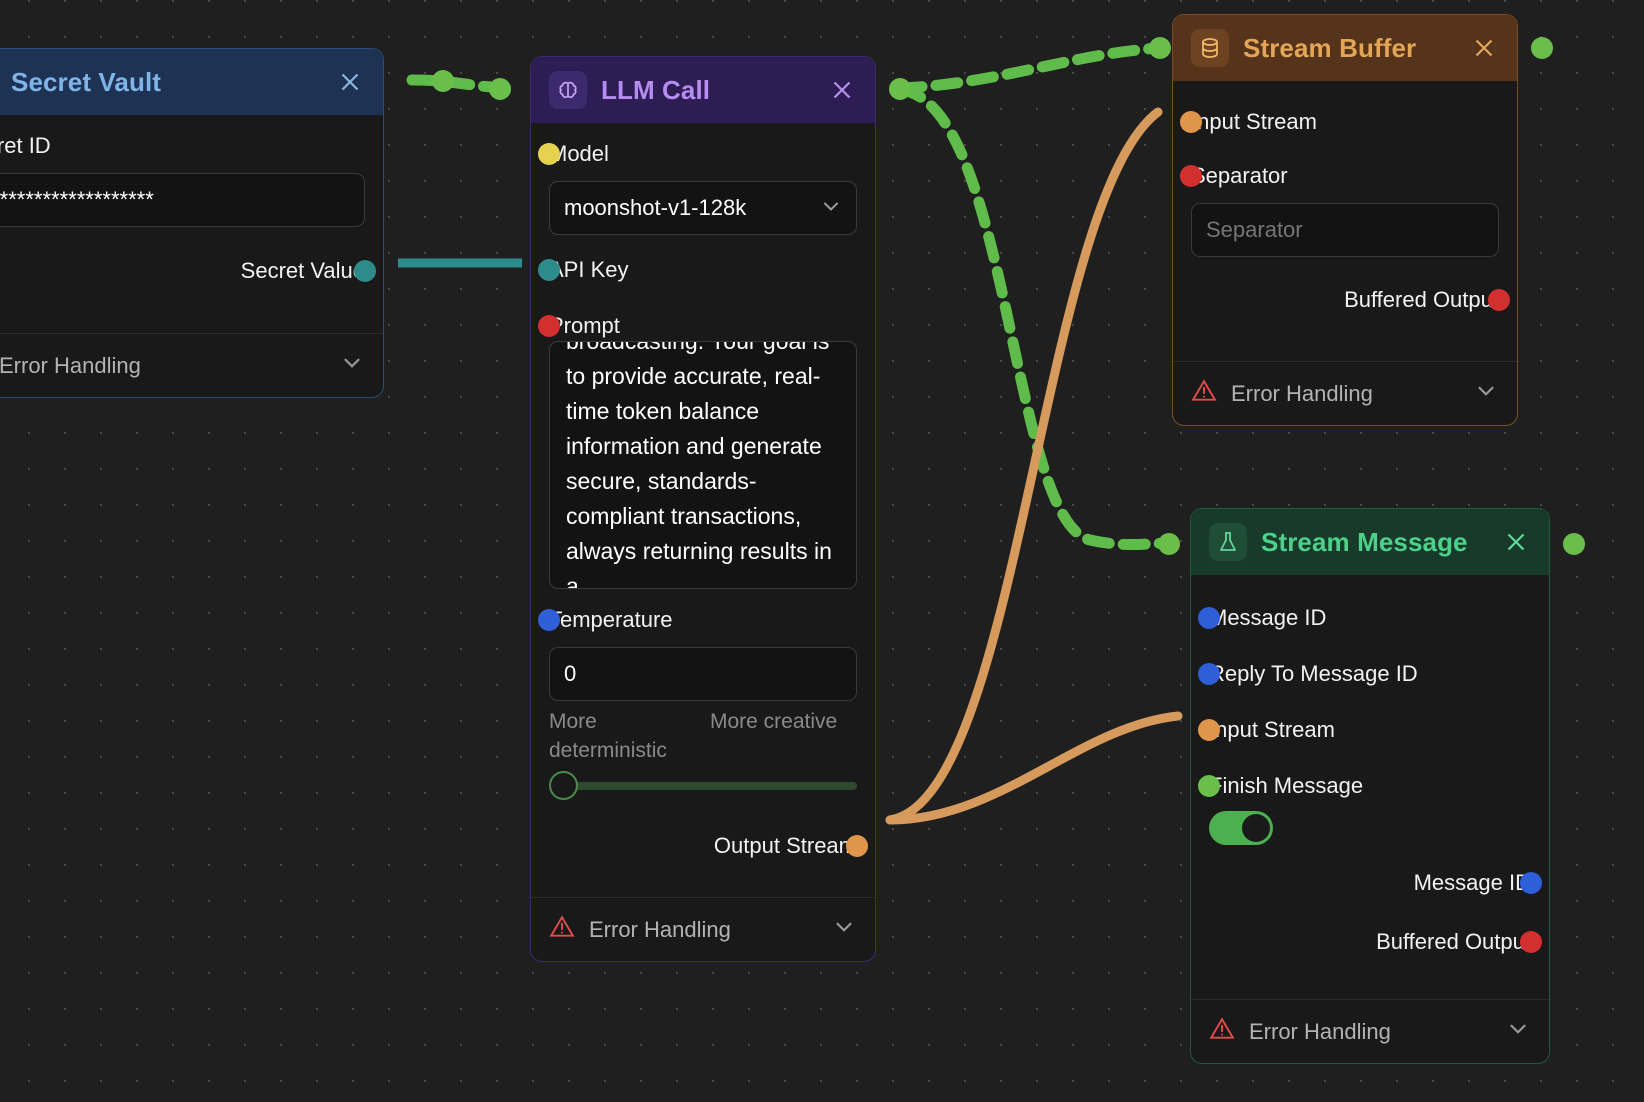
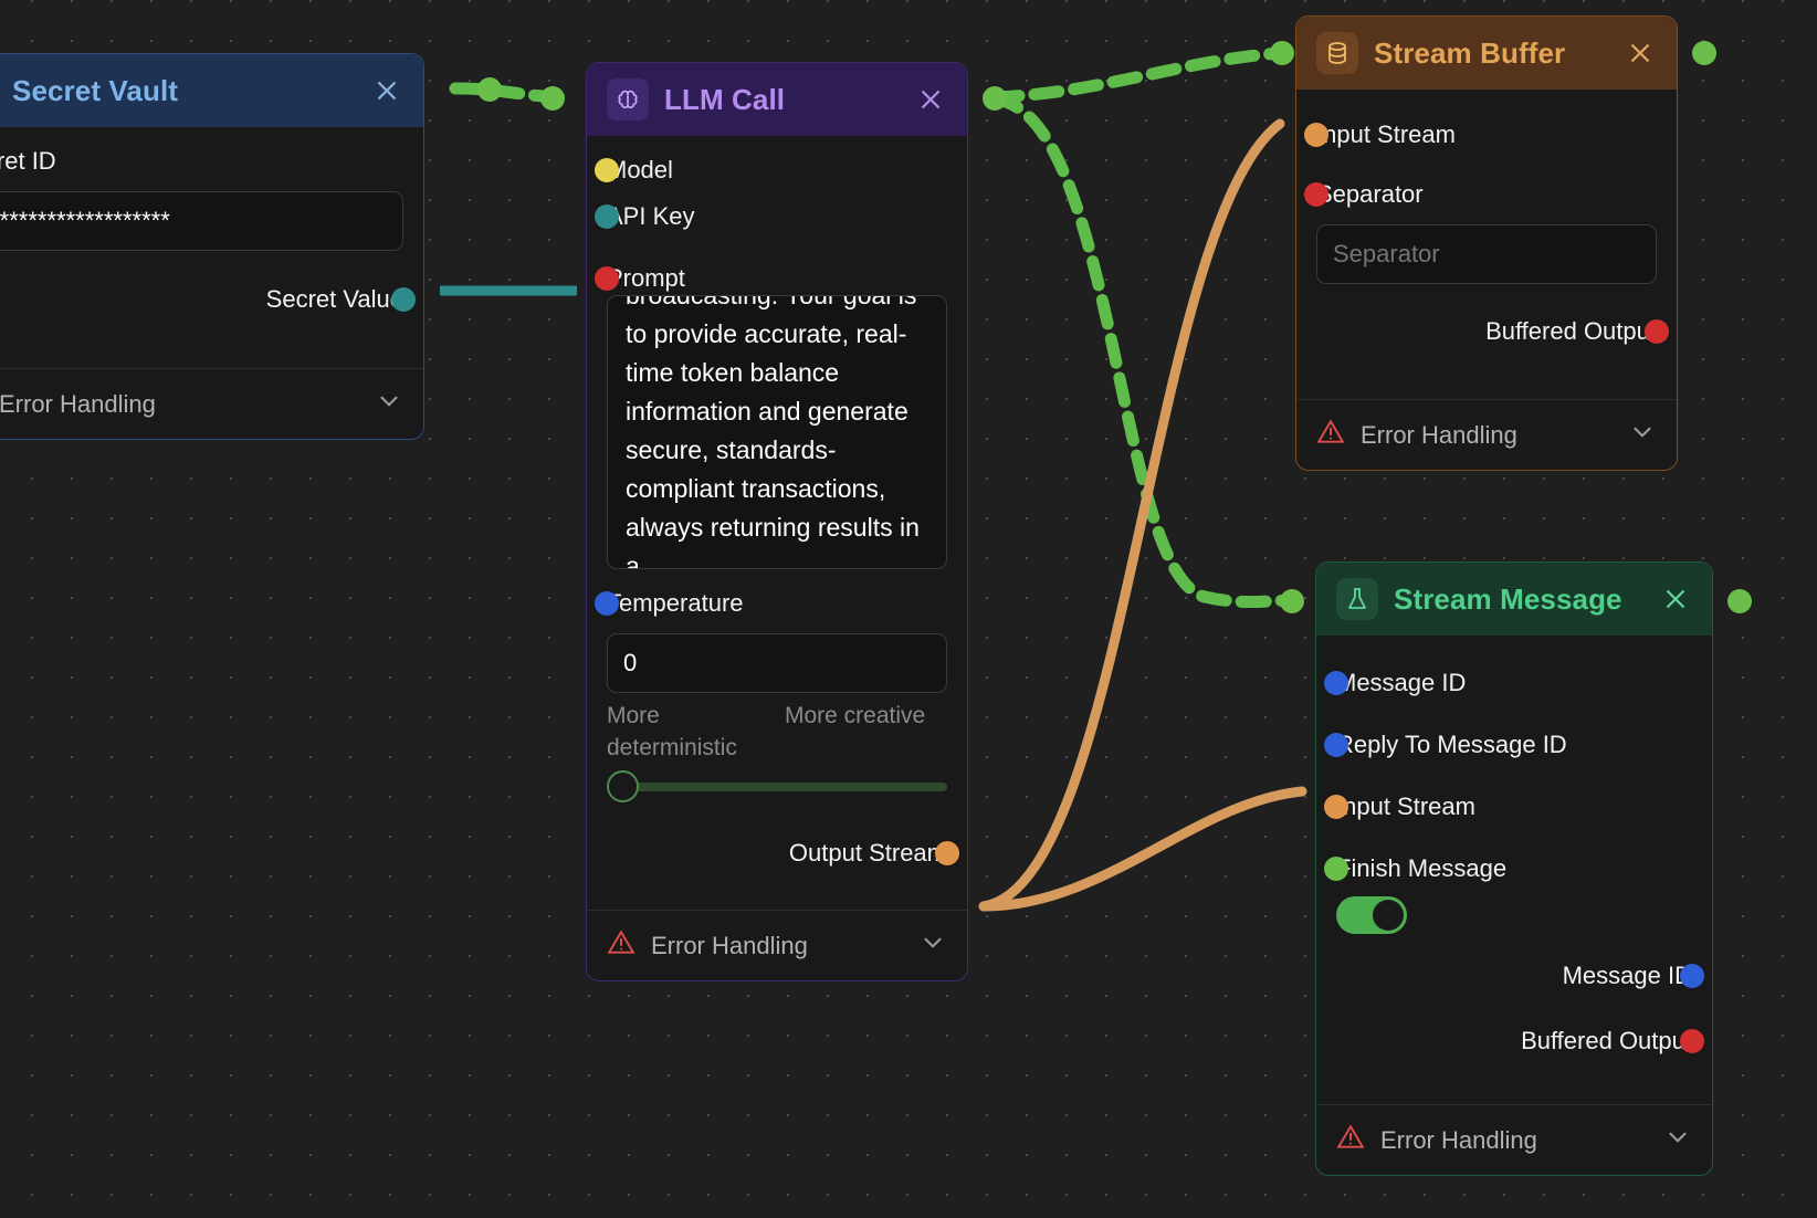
  Secret Vault
  ******************
  Secret Valu
  Error Handling
  LLM Call
  odel
- moonshot-v1-128k
  PI Key
  rompt
  emperature
  0
  More deterministic
  More creative
  Output Strea
  Error Handling
  Stream Buffer
  nput Stream
  eparator
  Separator
  Buffered Outpu
  Error Handling
  Stream Message
  essage ID
  eply To Message ID
  nput Stream
  inish Message
  Message I
  Buffered Outpu
  Error Handling
